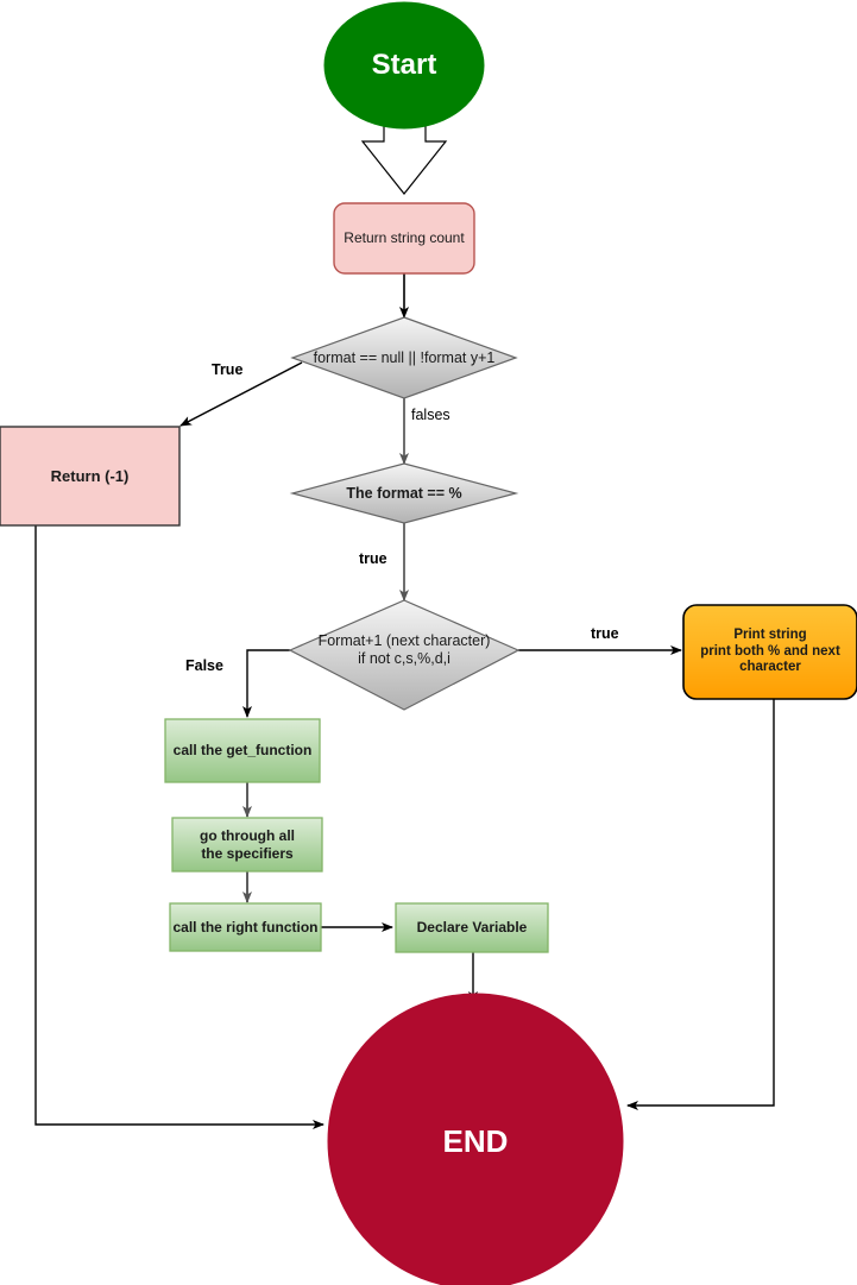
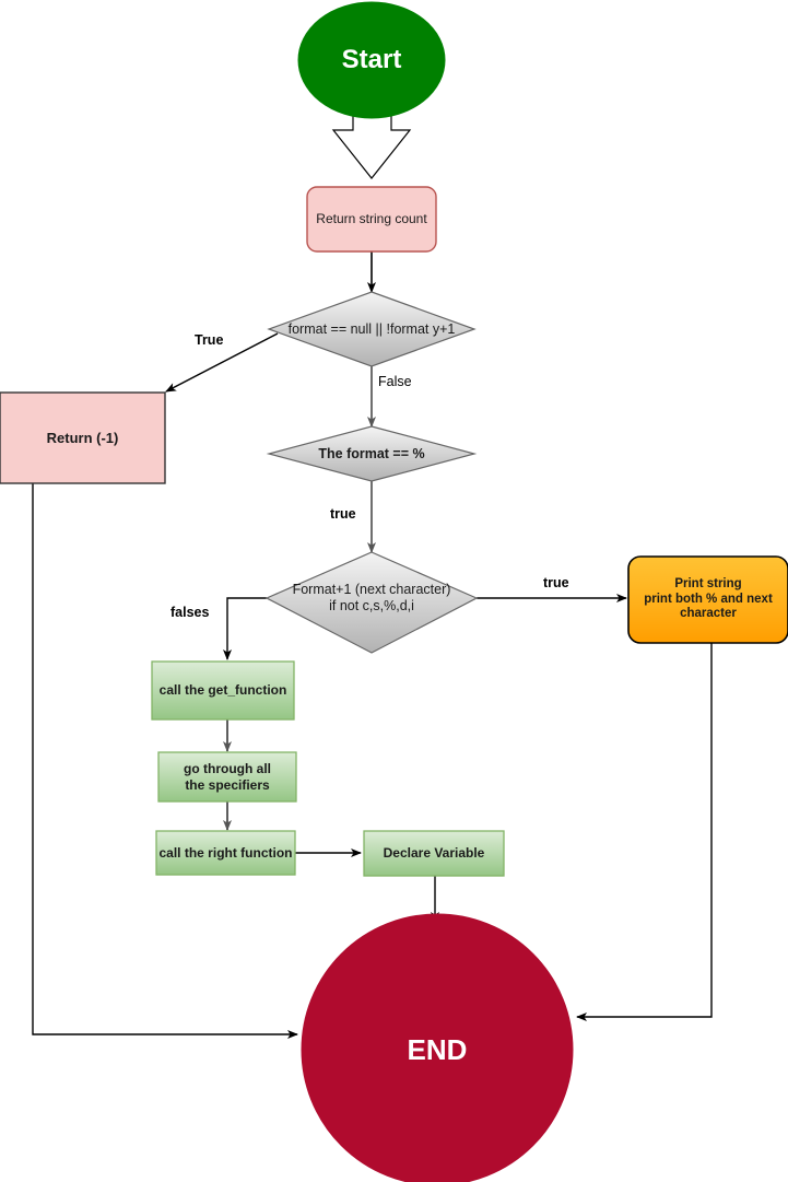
  Start
  Return string count
  format == null || !format y+1
  Return (-1)
  The format == %
  Format+1 (next character)
  if not c,s,%,d,i
  Print string
  print both % and next
  character
  call the get_function
  go through all
  the specifiers
  call the right function
  Declare Variable
  END
  True
- falses
+ False
  true
- False
+ falses
  true
